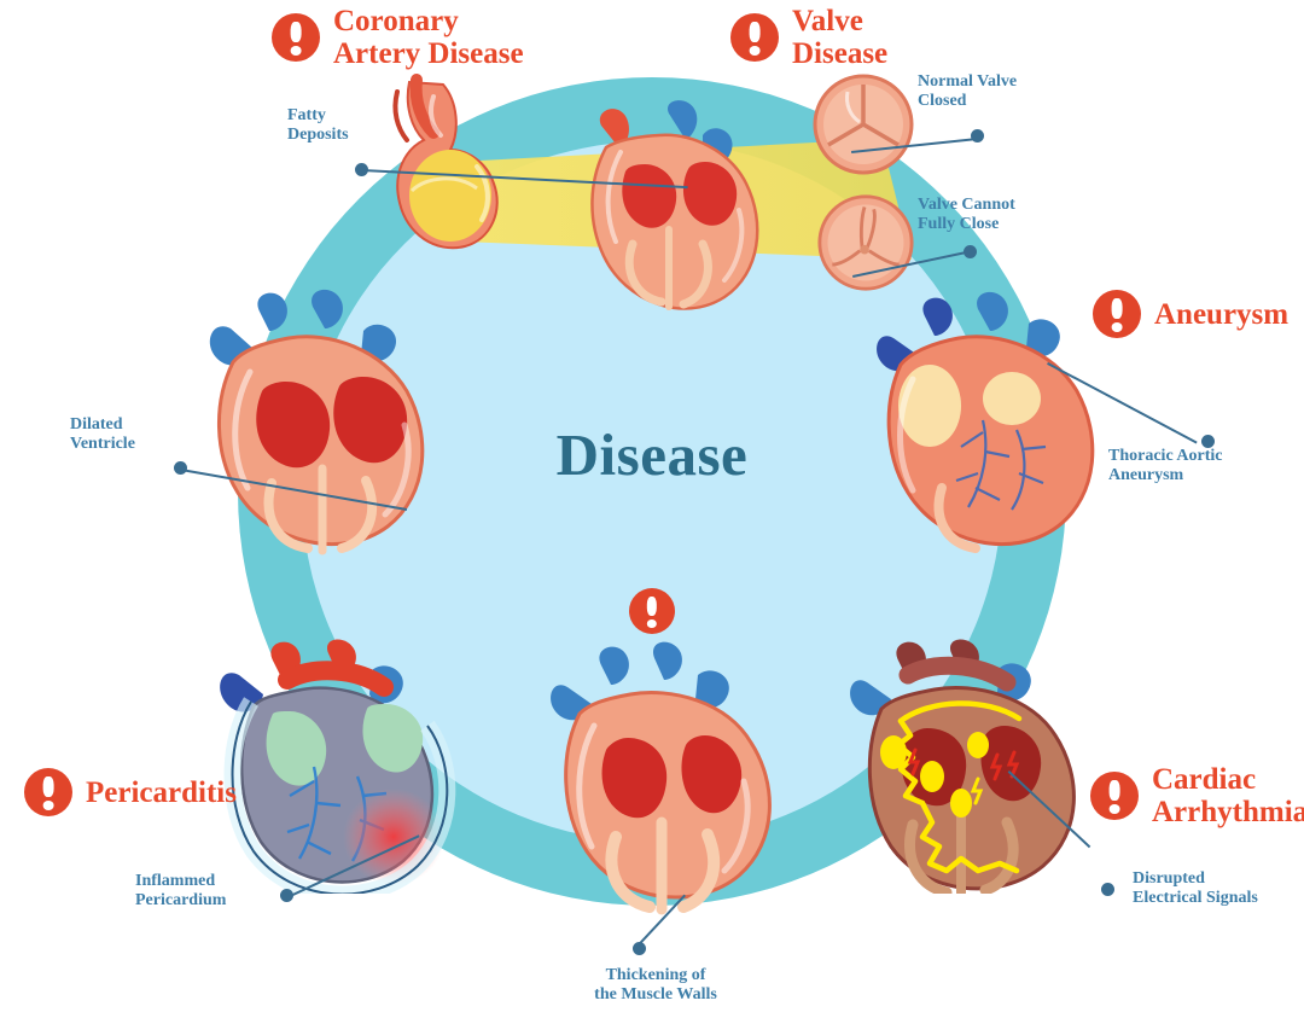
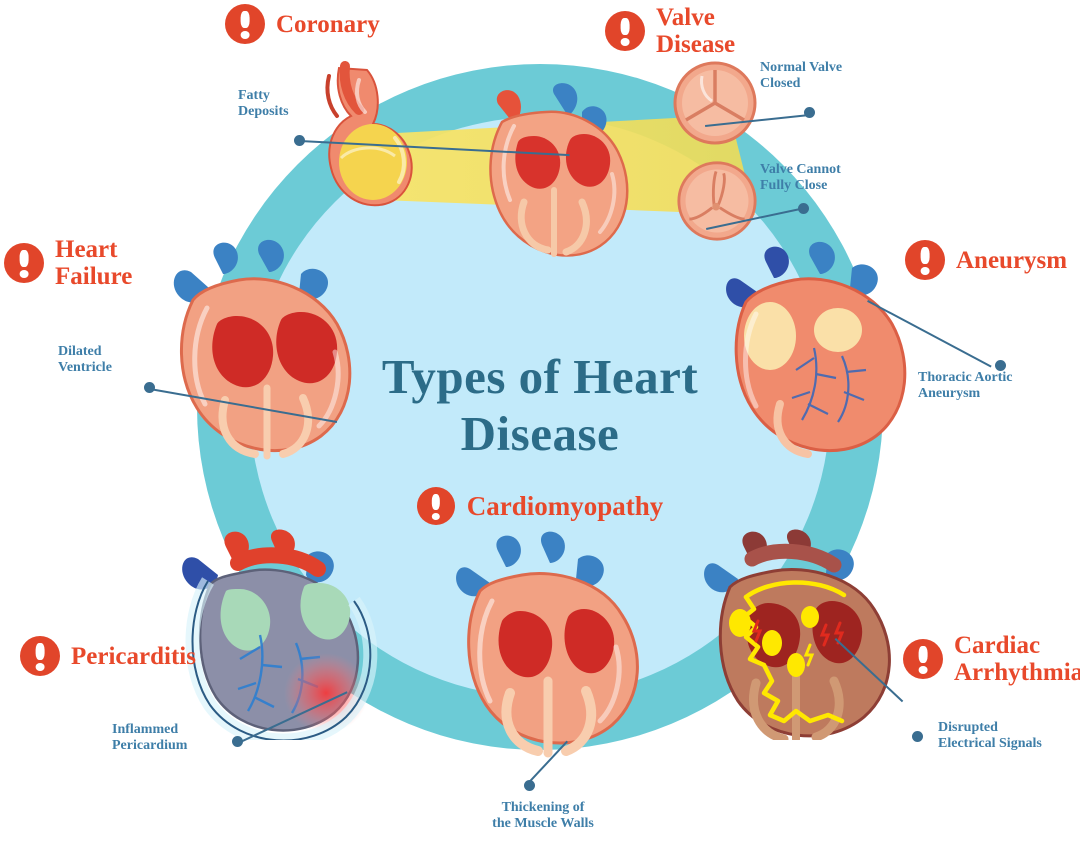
  Coronary
- Artery Disease
  Valve
  Disease
+ Heart
+ Failure
  Aneurysm
  Pericarditis
  Cardiac
  Arrhythmia
  Fatty
  Deposits
  Normal Valve
  Closed
  Valve Cannot
  Fully Close
  Dilated
  Ventricle
  Thoracic Aortic
  Aneurysm
  Inflammed
  Pericardium
  Disrupted
  Electrical Signals
  Thickening of
  the Muscle Walls
+ Types of Heart
  Disease
+ Cardiomyopathy
